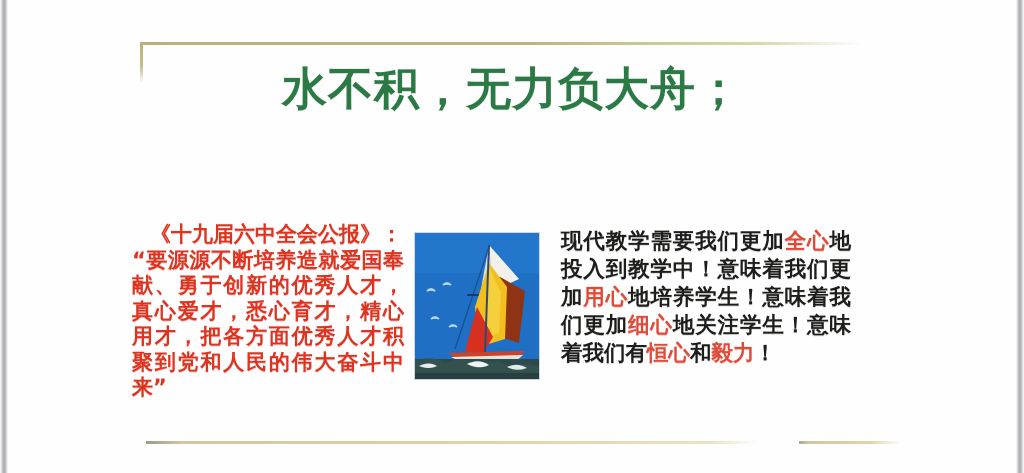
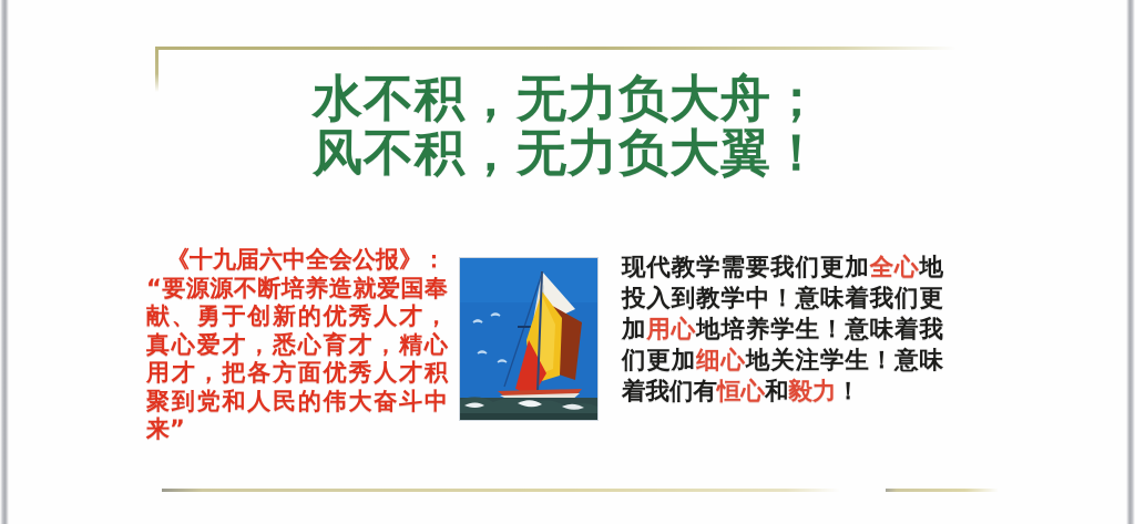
  水不积，无力负大舟；
+ 风不积，无力负大翼！
  《十九届六中全会公报》：
  “要源源不断培养造就爱国奉献、勇于创新的优秀人才，真心爱才，悉心育才，精心用才，把各方面优秀人才积聚到党和人民的伟大奋斗中来”
  现代教学需要我们更加全心地投入到教学中！意味着我们更加用心地培养学生！意味着我们更加细心地关注学生！意味着我们有恒心和毅力！
